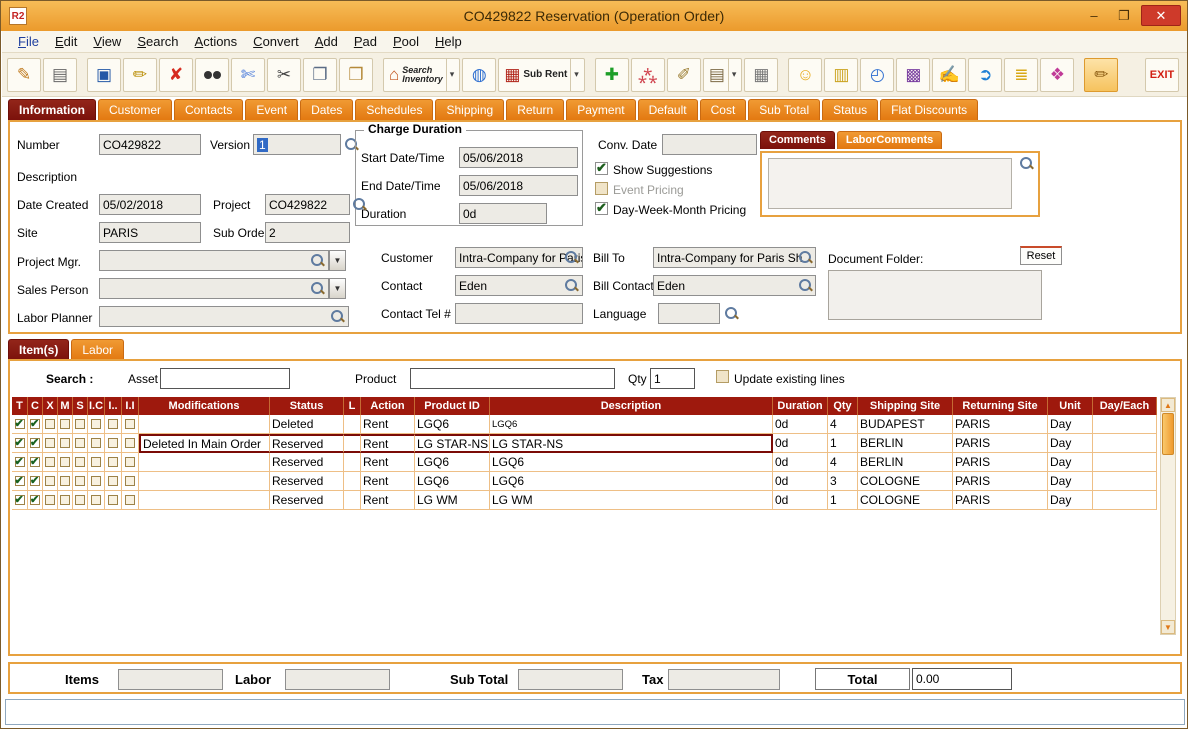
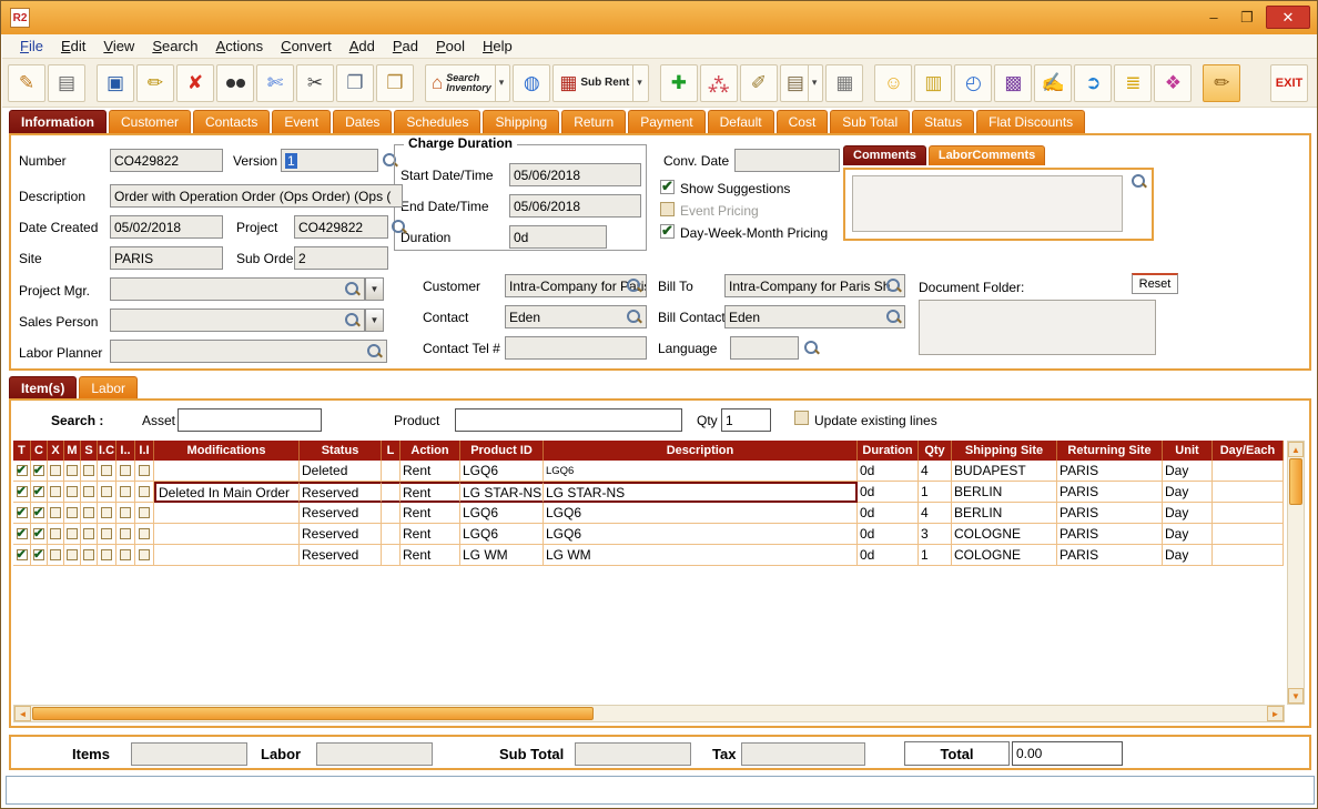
  R2
- CO429822 Reservation (Operation Order)
  –
  ❐
  ✕
  File
  Edit
  View
  Search
  Actions
  Convert
  Add
  Pad
  Pool
  Help
  ✎
  ▤
  ▣
  ✏
  ✘
  ✄
  ✂
  ❐
  ❒
  ⌂
  Search
  Inventory
  ▾
  ◍
  ▦
  Sub Rent
  ▾
  ✚
  ⁂
  ✐
  ▤
  ▾
  ▦
  ☺
  ▥
  ◴
  ▩
  ✍
  ➲
  ≣
  ❖
  ✏
  EXIT
  Information
  Customer
  Contacts
  Event
  Dates
  Schedules
  Shipping
  Return
  Payment
  Default
  Cost
  Sub Total
  Status
  Flat Discounts
  Number
  CO429822
  Version
  1
  Charge Duration
  Start Date/Time
  05/06/2018
  End Date/Time
  05/06/2018
  Duration
  0d
  Conv. Date
  Show Suggestions
  Event Pricing
  Day-Week-Month Pricing
  Comments
  LaborComments
  Description
+ Order with Operation Order (Ops Order) (Ops (
  Date Created
  05/02/2018
  Project
  CO429822
  Site
  PARIS
  Sub Orde
  2
  Project Mgr.
  ▼
  Sales Person
  ▼
  Labor Planner
  Customer
  Intra-Company fori
  Bill To
  Intra-Company for Paris S
  Contact
  Eden
  Bill Contac
  Eden
  Contact Tel #
  Language
  Document Folder:
  Reset
  Item(s)
  Labor
  Search :
  Asset
  Product
  Qty
  1
  Update existing lines
  T
  C
  X
  M
  S
  I.C
  I..
  I.I
  Modifications
  Status
  L
  Action
  Product ID
  Description
  Duration
  Qty
  Shipping Site
  Returning Site
  Unit
  Day/Each
  Deleted
  Rent
  LGQ6
  LGQ6
  0d
  4
  BUDAPEST
  PARIS
  Day
  Deleted In Main Order
  Reserved
  Rent
  LG STAR-NS
  LG STAR-NS
  0d
  1
  BERLIN
  PARIS
  Day
  Reserved
  Rent
  LGQ6
  LGQ6
  0d
  4
  BERLIN
  PARIS
  Day
  Reserved
  Rent
  LGQ6
  LGQ6
  0d
  3
  COLOGNE
  PARIS
  Day
  Reserved
  Rent
  LG WM
  LG WM
  0d
  1
  COLOGNE
  PARIS
  Day
+ ◄
+ ►
  ▲
  ▼
  Items
  Labor
  Sub Total
  Tax
  Total
  0.00
